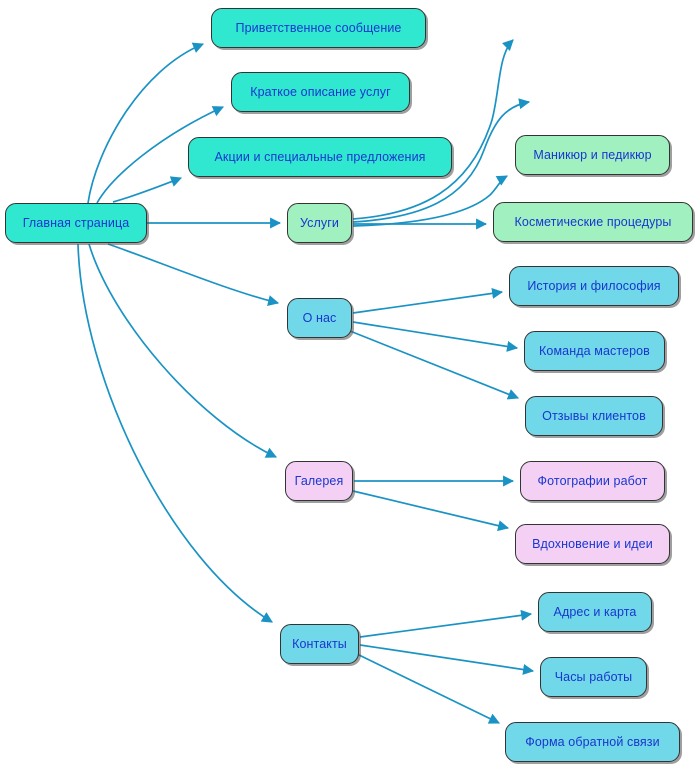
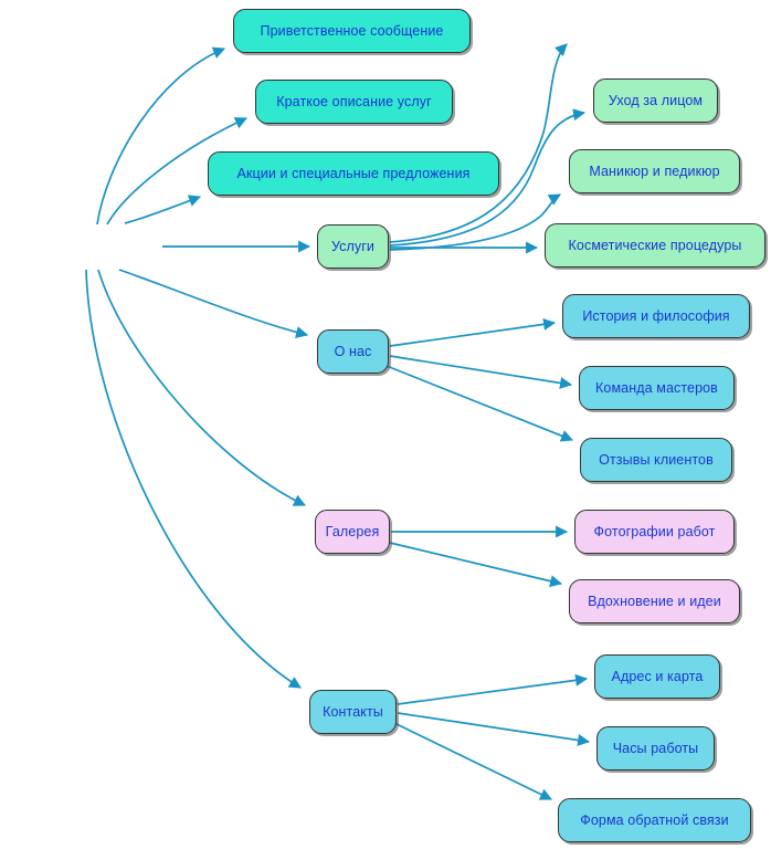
- Главная страница
  Приветственное сообщение
  Краткое описание услуг
  Акции и специальные предложения
  Услуги
+ Уход за лицом
  Маникюр и педикюр
  Косметические процедуры
  О нас
  История и философия
  Команда мастеров
  Отзывы клиентов
  Галерея
  Фотографии работ
  Вдохновение и идеи
  Контакты
  Адрес и карта
  Часы работы
  Форма обратной связи
